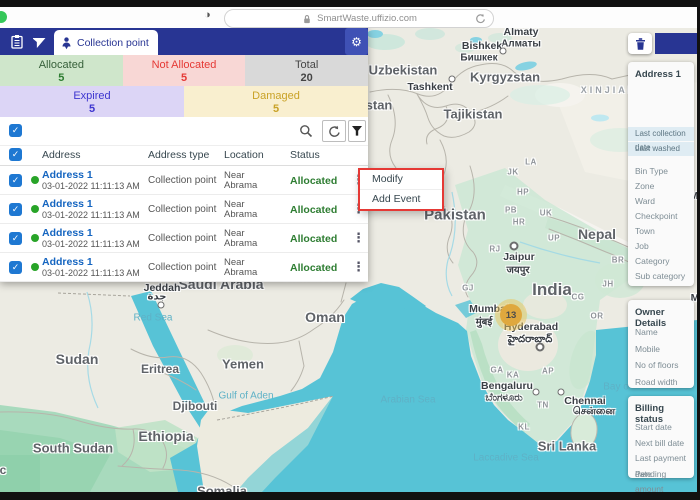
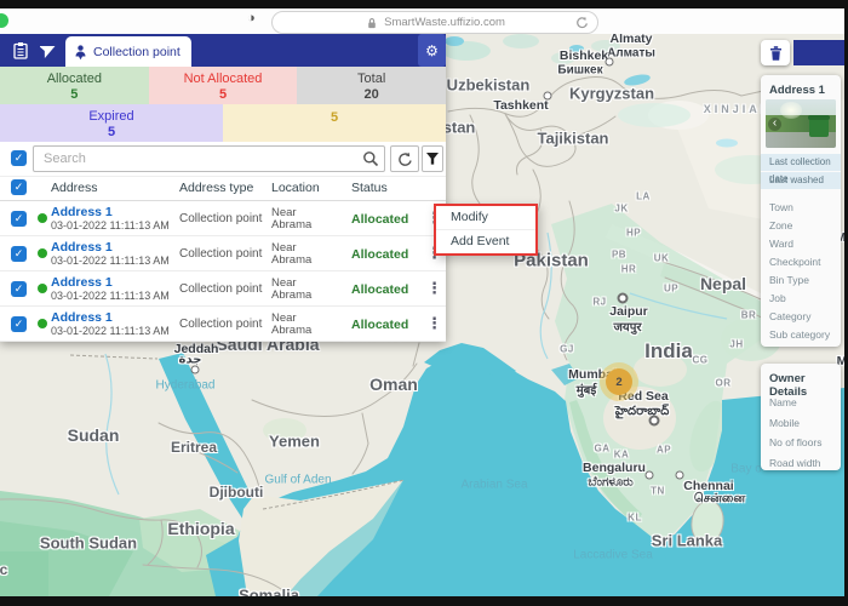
  Uzbekistan
  Kyrgyzstan
  Tajikistan
  stan
  Pakistan
  Nepal
  India
  Saudi Arabia
  Oman
  Yemen
  Sudan
  Eritrea
  Djibouti
  Ethiopia
  South Sudan
  Somalia
  Sri Lanka
  c
  XINJIA
  Almaty
  Алматы
  Bishkek
  Бишкек
  Tashkent
  Jaipur
  जयपुर
  मुंबई
- Hyderabad
+ Red Sea
  హైదరాబాద్
  Bengaluru
  ಬೆಂಗಳೂರು
  Chennai
  சென்னை
  Jeddah
  جدة
  M
  M
  JK
  LA
  HP
  PB
  HR
  UK
  UP
  RJ
  GJ
  CG
  JH
  BR
  OR
  GA
  KA
  AP
  TN
  KL
- Red Sea
+ Hyderabad
  Gulf of Aden
  Bay o
- 13
+ 2
  ◑
  SmartWaste.uffizio.com
  Collection point
  ⚙
  Allocated
  5
  Not Allocated
  5
  Total
  20
  Expired
  5
- Damaged
  5
  ✓
+ Search
  ✓
  Address
  Address type
  Location
  Status
  ✓
  Address 1
  03-01-2022 11:11:13 AM
  Collection point
  Near
  Abrama
  Allocated
  ✓
  Address 1
  03-01-2022 11:11:13 AM
  Collection point
  Near
  Abrama
  Allocated
  ✓
  Address 1
  03-01-2022 11:11:13 AM
  Collection point
  Near
  Abrama
  Allocated
  ⋮
  ✓
  Address 1
  03-01-2022 11:11:13 AM
  Collection point
  Near
  Abrama
  Allocated
  ⋮
  Modify
  Add Event
  Address 1
+ ‹
  Last collection
  Last washed
- Bin Type
+ Town
  Zone
  Ward
  Checkpoint
- Town
+ Bin Type
  Job
  Category
  Sub category
  Owner Details
  Name
  Mobile
  No of floors
  Road width
- Billing status
- Start date
- Next bill date
- Last payment date
- Pending amount
